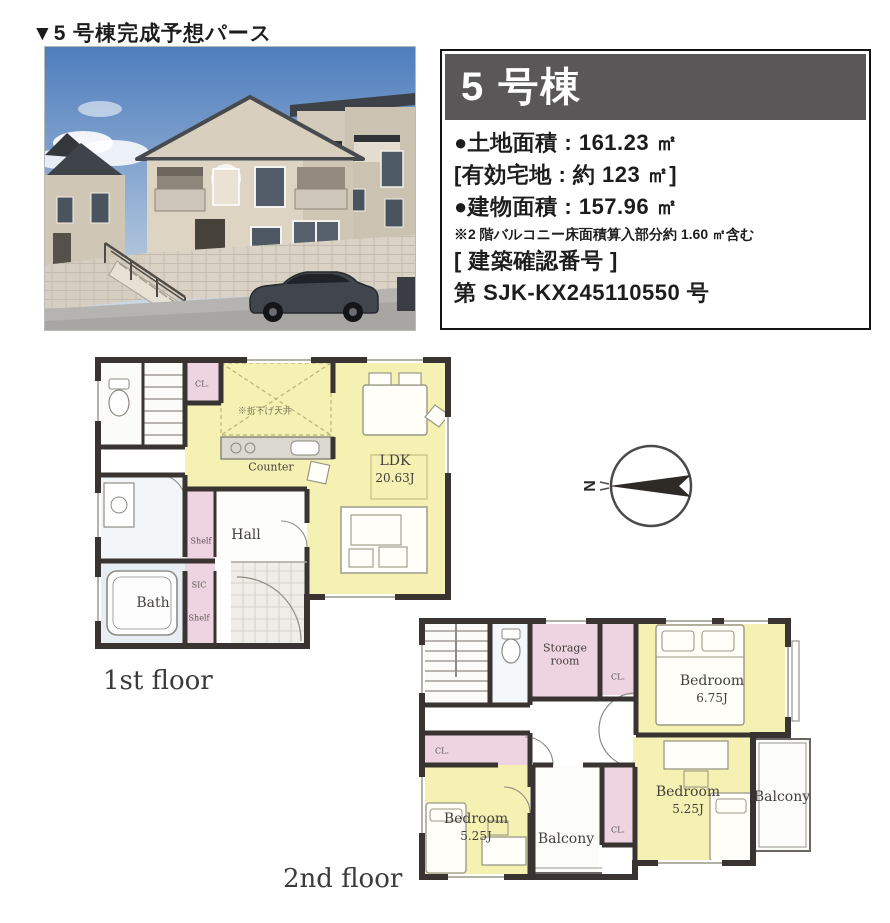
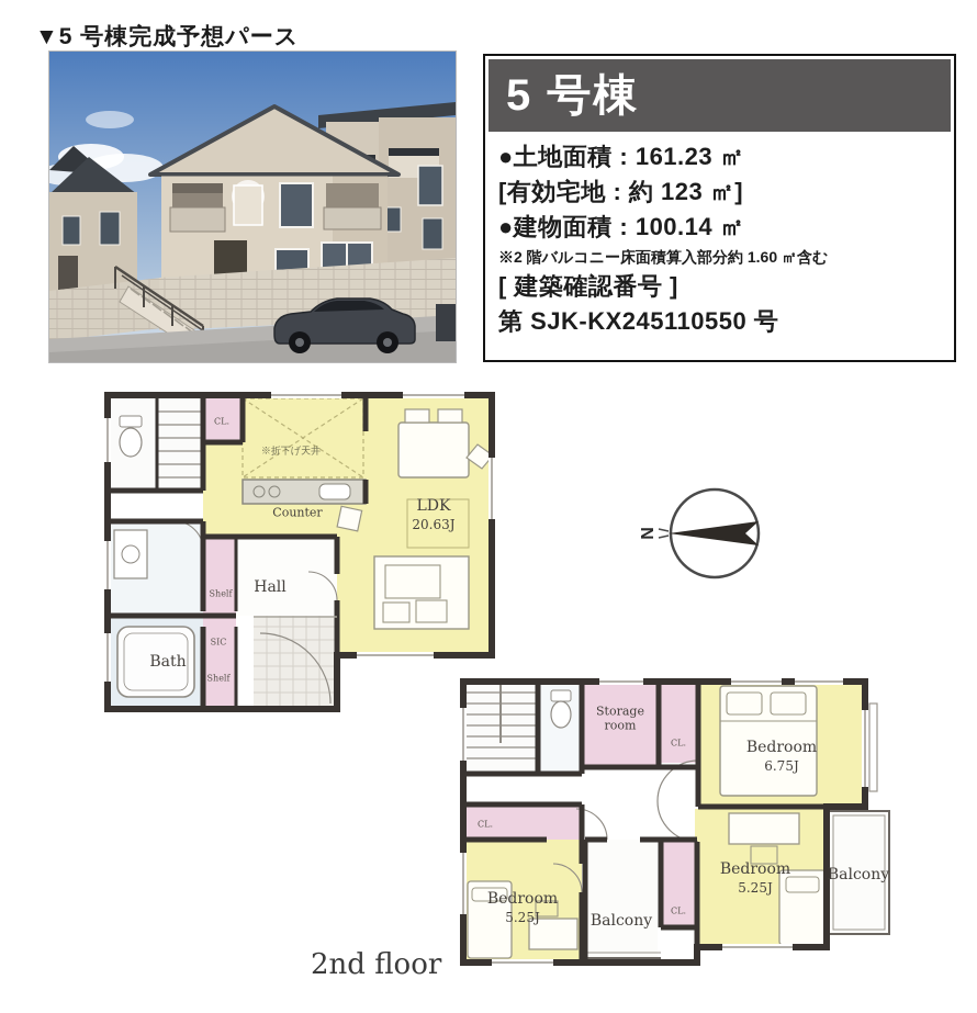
  ▼5 号棟完成予想パース
  5 号棟
  ●土地面積 : 161.23 ㎡
  [有効宅地 : 約 123 ㎡]
- ●建物面積 : 157.96 ㎡
+ ●建物面積 : 100.14 ㎡
  ※2 階バルコニー床面積算入部分約 1.60 ㎡含む
  [ 建築確認番号 ]
  第 SJK-KX245110550 号
  CL.
  ※折下げ天井
  Counter
  LDK
  20.63J
  Hall
  Shelf
  Bath
  SIC
  Shelf
- 1st floor
  Storage room
  CL.
  Bedroom
  6.75J
  CL.
  Bedroom
  5.25J
  Balcony
  CL.
  Bedroom
  5.25J
  Balcony
  2nd floor
